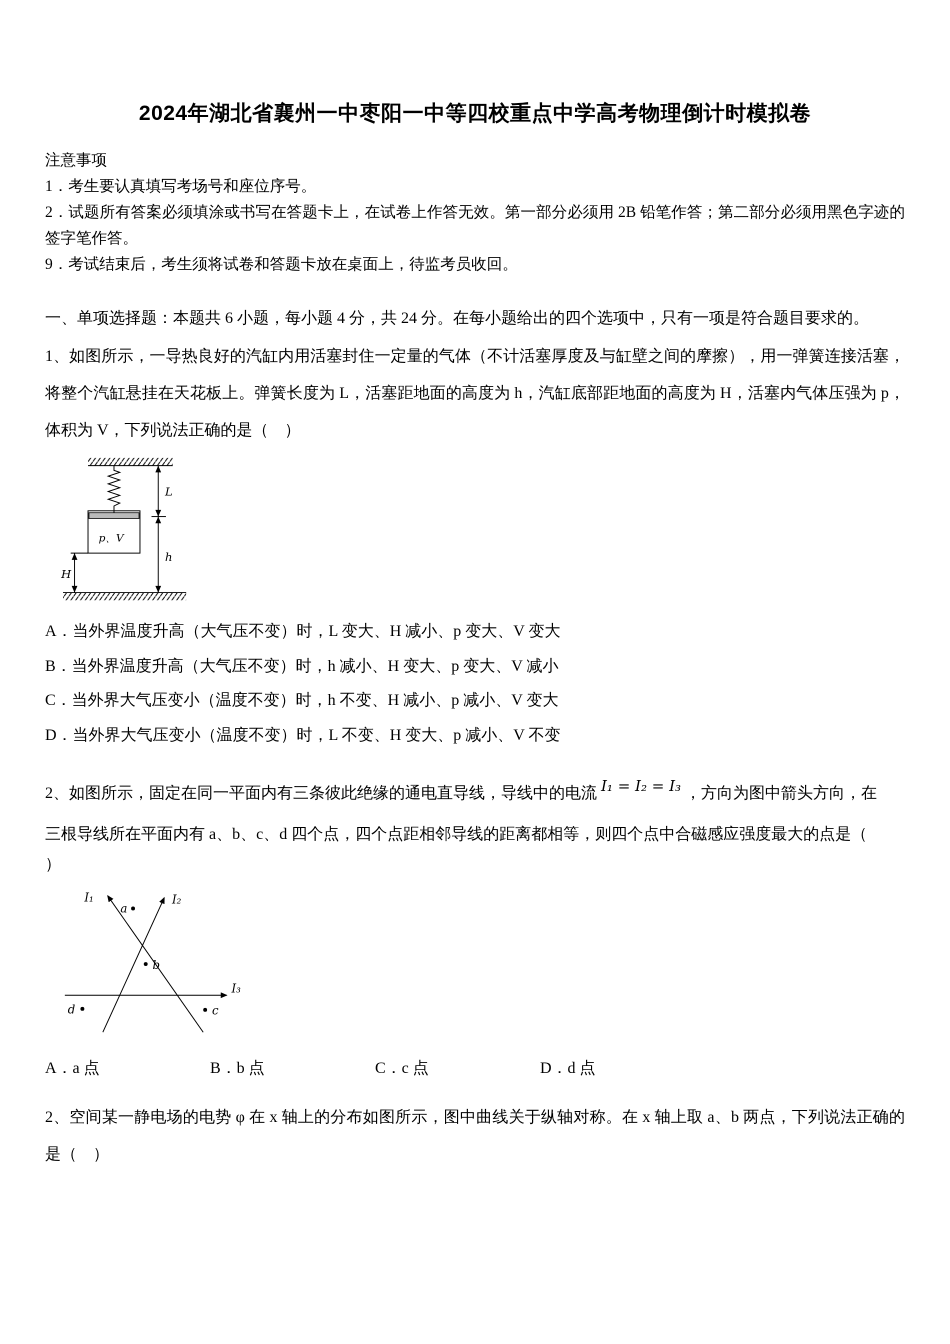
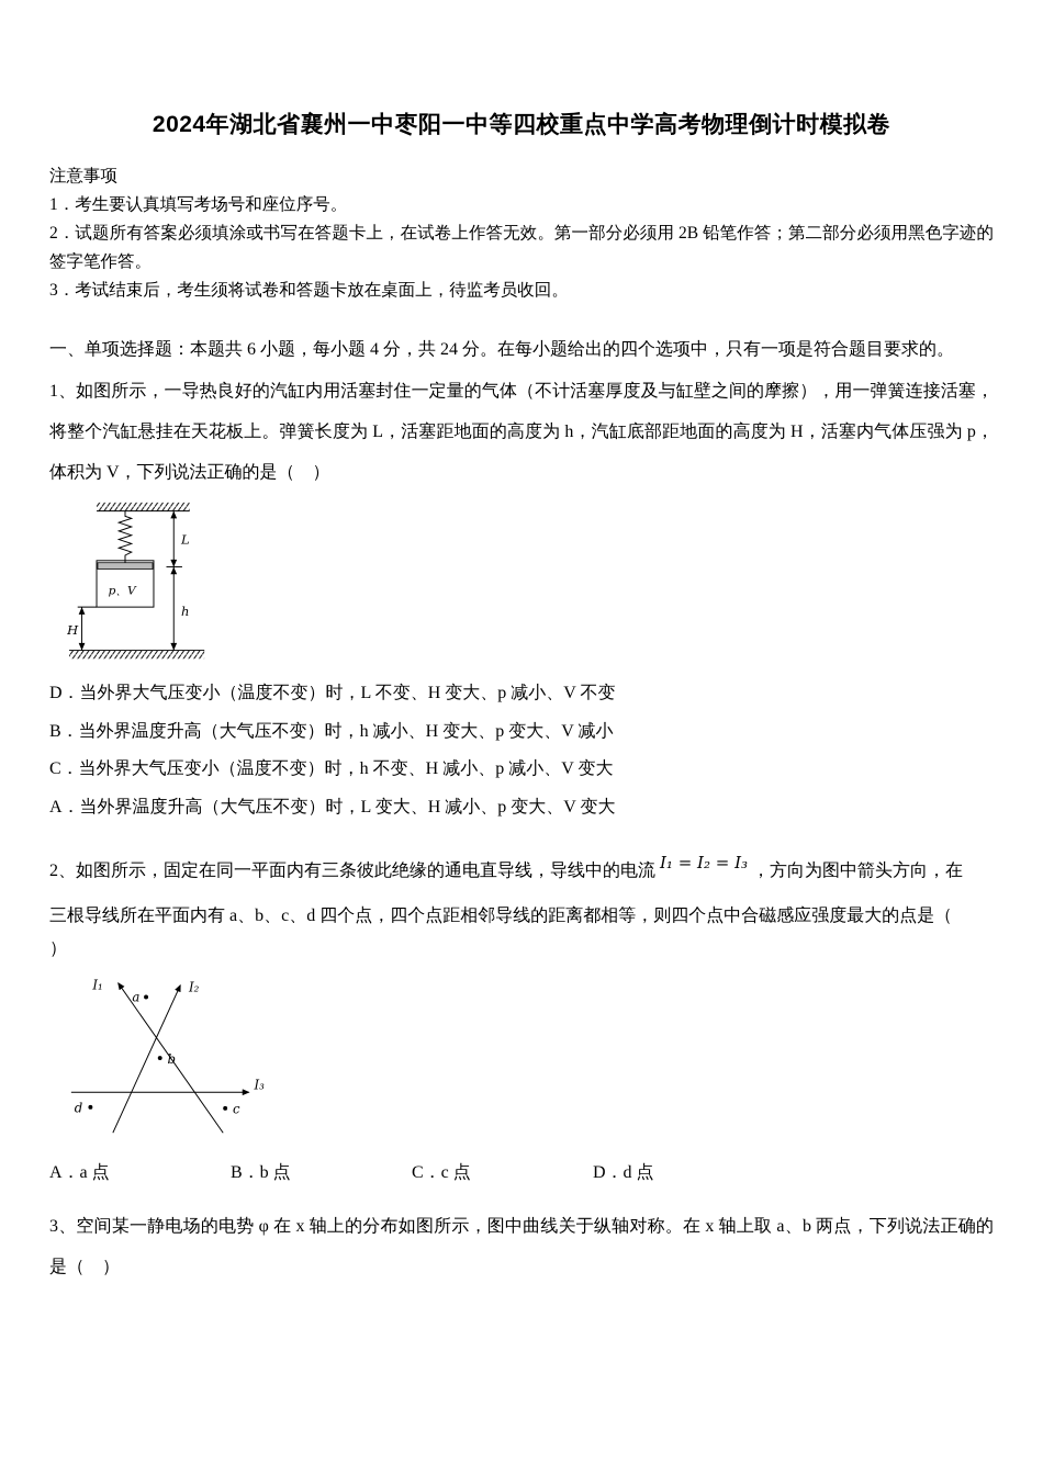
  2024年湖北省襄州一中枣阳一中等四校重点中学高考物理倒计时模拟卷
  注意事项
  1．考生要认真填写考场号和座位序号。
  2．试题所有答案必须填涂或书写在答题卡上，在试卷上作答无效。第一部分必须用 2B 铅笔作答；第二部分必须用黑色字迹的签字笔作答。
- 9．考试结束后，考生须将试卷和答题卡放在桌面上，待监考员收回。
+ 3．考试结束后，考生须将试卷和答题卡放在桌面上，待监考员收回。
  一、单项选择题：本题共 6 小题，每小题 4 分，共 24 分。在每小题给出的四个选项中，只有一项是符合题目要求的。
  1、如图所示，一导热良好的汽缸内用活塞封住一定量的气体（不计活塞厚度及与缸壁之间的摩擦），用一弹簧连接活塞，将整个汽缸悬挂在天花板上。弹簧长度为 L，活塞距地面的高度为 h，汽缸底部距地面的高度为 H，活塞内气体压强为 p，体积为 V，下列说法正确的是（ ）
  p、V
  L
  h
  H
- A．当外界温度升高（大气压不变）时，L 变大、H 减小、p 变大、V 变大
+ D．当外界大气压变小（温度不变）时，L 不变、H 变大、p 减小、V 不变
  B．当外界温度升高（大气压不变）时，h 减小、H 变大、p 变大、V 减小
  C．当外界大气压变小（温度不变）时，h 不变、H 减小、p 减小、V 变大
- D．当外界大气压变小（温度不变）时，L 不变、H 变大、p 减小、V 不变
+ A．当外界温度升高（大气压不变）时，L 变大、H 减小、p 变大、V 变大
  2、如图所示，固定在同一平面内有三条彼此绝缘的通电直导线，导线中的电流 I₁ = I₂ = I₃ ，方向为图中箭头方向，在
  三根导线所在平面内有 a、b、c、d 四个点，四个点距相邻导线的距离都相等，则四个点中合磁感应强度最大的点是（
  ）
  I₁
  I₂
  I₃
  a
  b
  c
  d
  A．a 点
  B．b 点
  C．c 点
  D．d 点
- 2、空间某一静电场的电势 φ 在 x 轴上的分布如图所示，图中曲线关于纵轴对称。在 x 轴上取 a、b 两点，下列说法正确的是（ ）
+ 3、空间某一静电场的电势 φ 在 x 轴上的分布如图所示，图中曲线关于纵轴对称。在 x 轴上取 a、b 两点，下列说法正确的是（ ）
